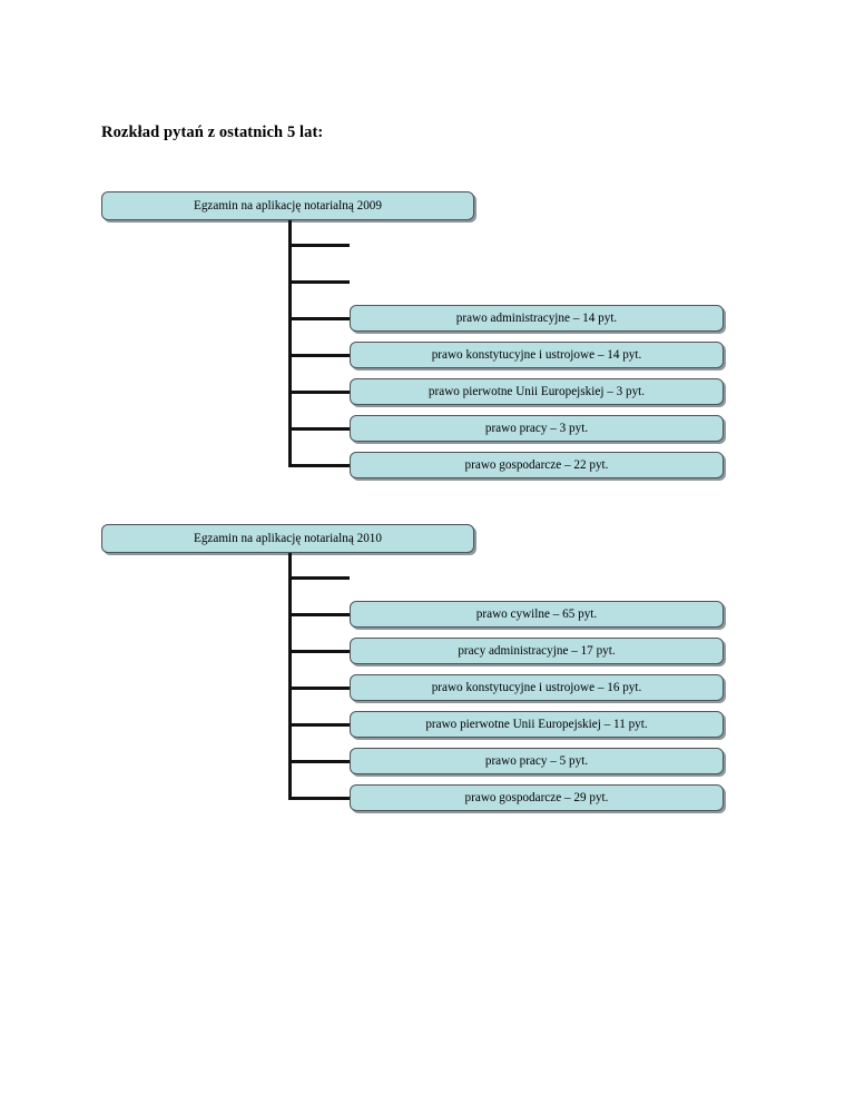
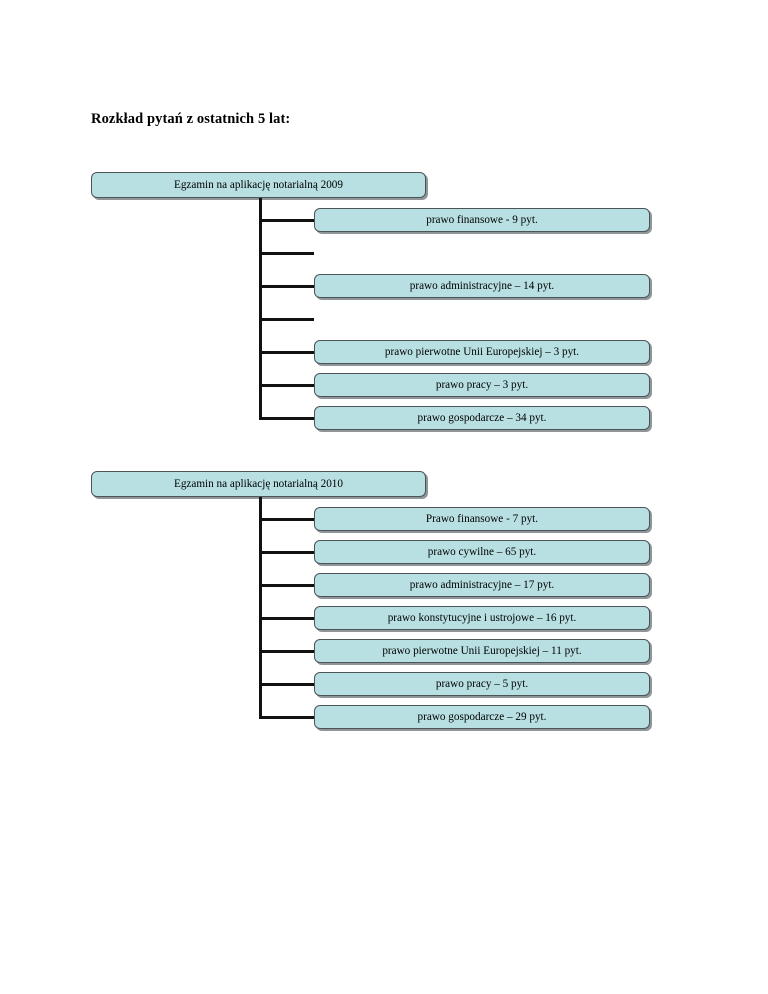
  Rozkład pytań z ostatnich 5 lat:
  Egzamin na aplikację notarialną 2009
+ prawo finansowe - 9 pyt.
  prawo administracyjne – 14 pyt.
- prawo konstytucyjne i ustrojowe – 14 pyt.
  prawo pierwotne Unii Europejskiej – 3 pyt.
  prawo pracy – 3 pyt.
- prawo gospodarcze – 22 pyt.
+ prawo gospodarcze – 34 pyt.
  Egzamin na aplikację notarialną 2010
+ Prawo finansowe - 7 pyt.
  prawo cywilne – 65 pyt.
- pracy administracyjne – 17 pyt.
+ prawo administracyjne – 17 pyt.
  prawo konstytucyjne i ustrojowe – 16 pyt.
  prawo pierwotne Unii Europejskiej – 11 pyt.
  prawo pracy – 5 pyt.
  prawo gospodarcze – 29 pyt.
